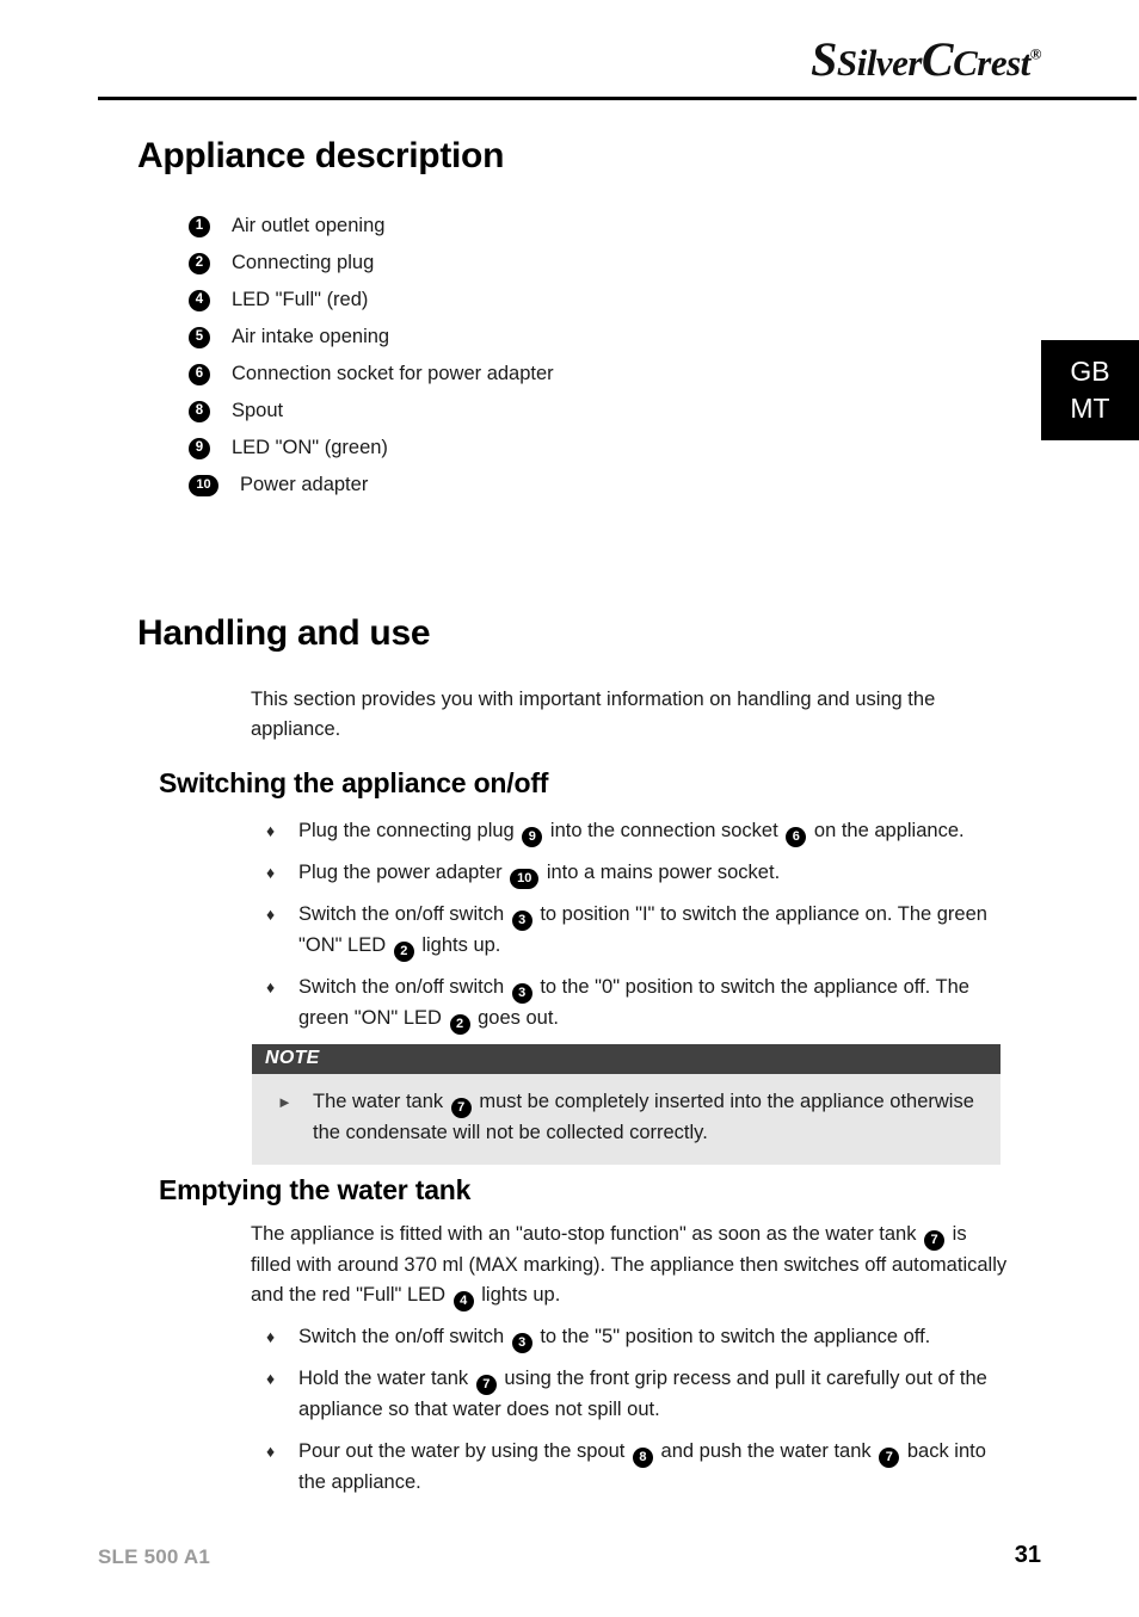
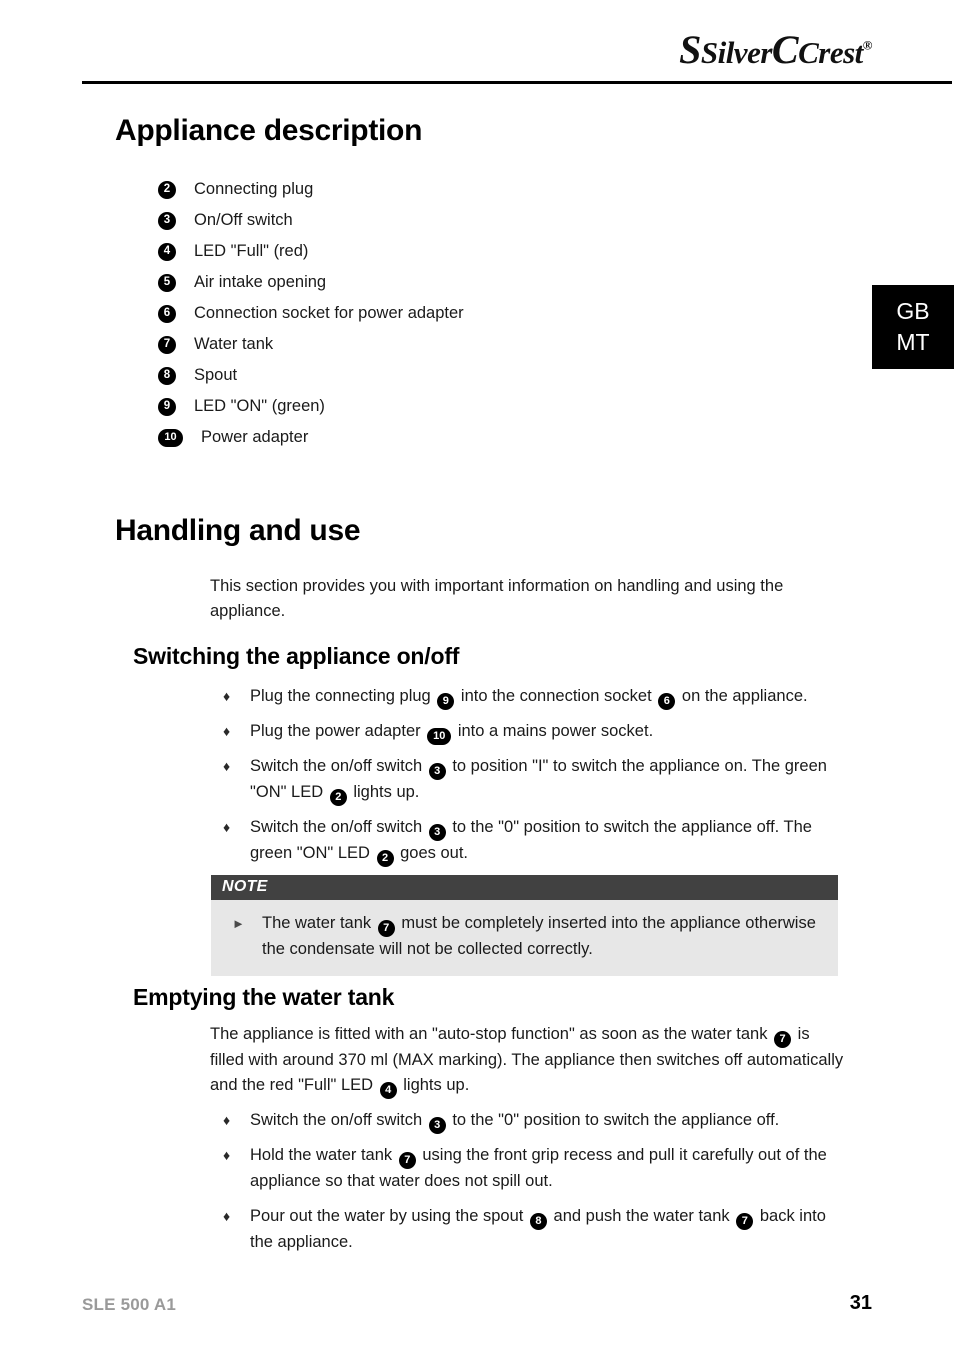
  SSilverCCrest®
  GB
  MT
  Appliance description
- 1
- Air outlet opening
  2
  Connecting plug
+ 3
+ On/Off switch
  4
  LED "Full" (red)
  5
  Air intake opening
  6
  Connection socket for power adapter
+ 7
+ Water tank
  8
  Spout
  9
  LED "ON" (green)
  10
  Power adapter
  Handling and use
  This section provides you with important information on handling and using the appliance.
  Switching the appliance on/off
  ♦
  Plug the connecting plug 9 into the connection socket 6 on the appliance.
  ♦
  Plug the power adapter 10 into a mains power socket.
  ♦
  Switch the on/off switch 3 to position "I" to switch the appliance on. The green "ON" LED 2 lights up.
  ♦
  Switch the on/off switch 3 to the "0" position to switch the appliance off. The green "ON" LED 2 goes out.
  NOTE
  ►
  The water tank 7 must be completely inserted into the appliance otherwise the condensate will not be collected correctly.
  Emptying the water tank
  The appliance is fitted with an "auto-stop function" as soon as the water tank 7 is filled with around 370 ml (MAX marking). The appliance then switches off automatically and the red "Full" LED 4 lights up.
  ♦
- Switch the on/off switch 3 to the "5" position to switch the appliance off.
+ Switch the on/off switch 3 to the "0" position to switch the appliance off.
  ♦
  Hold the water tank 7 using the front grip recess and pull it carefully out of the appliance so that water does not spill out.
  ♦
  Pour out the water by using the spout 8 and push the water tank 7 back into the appliance.
  SLE 500 A1
  31
